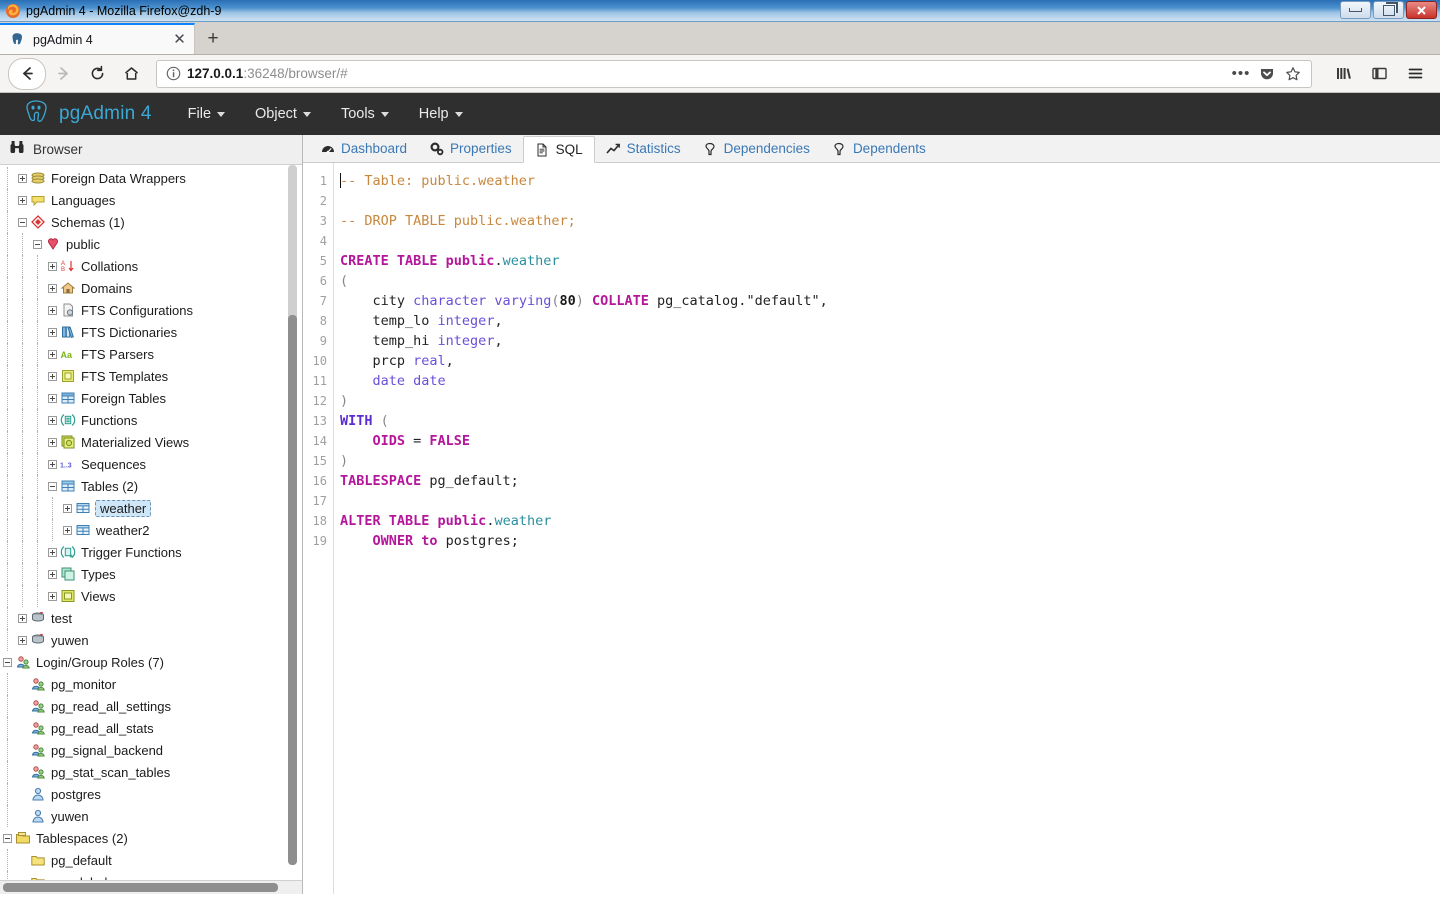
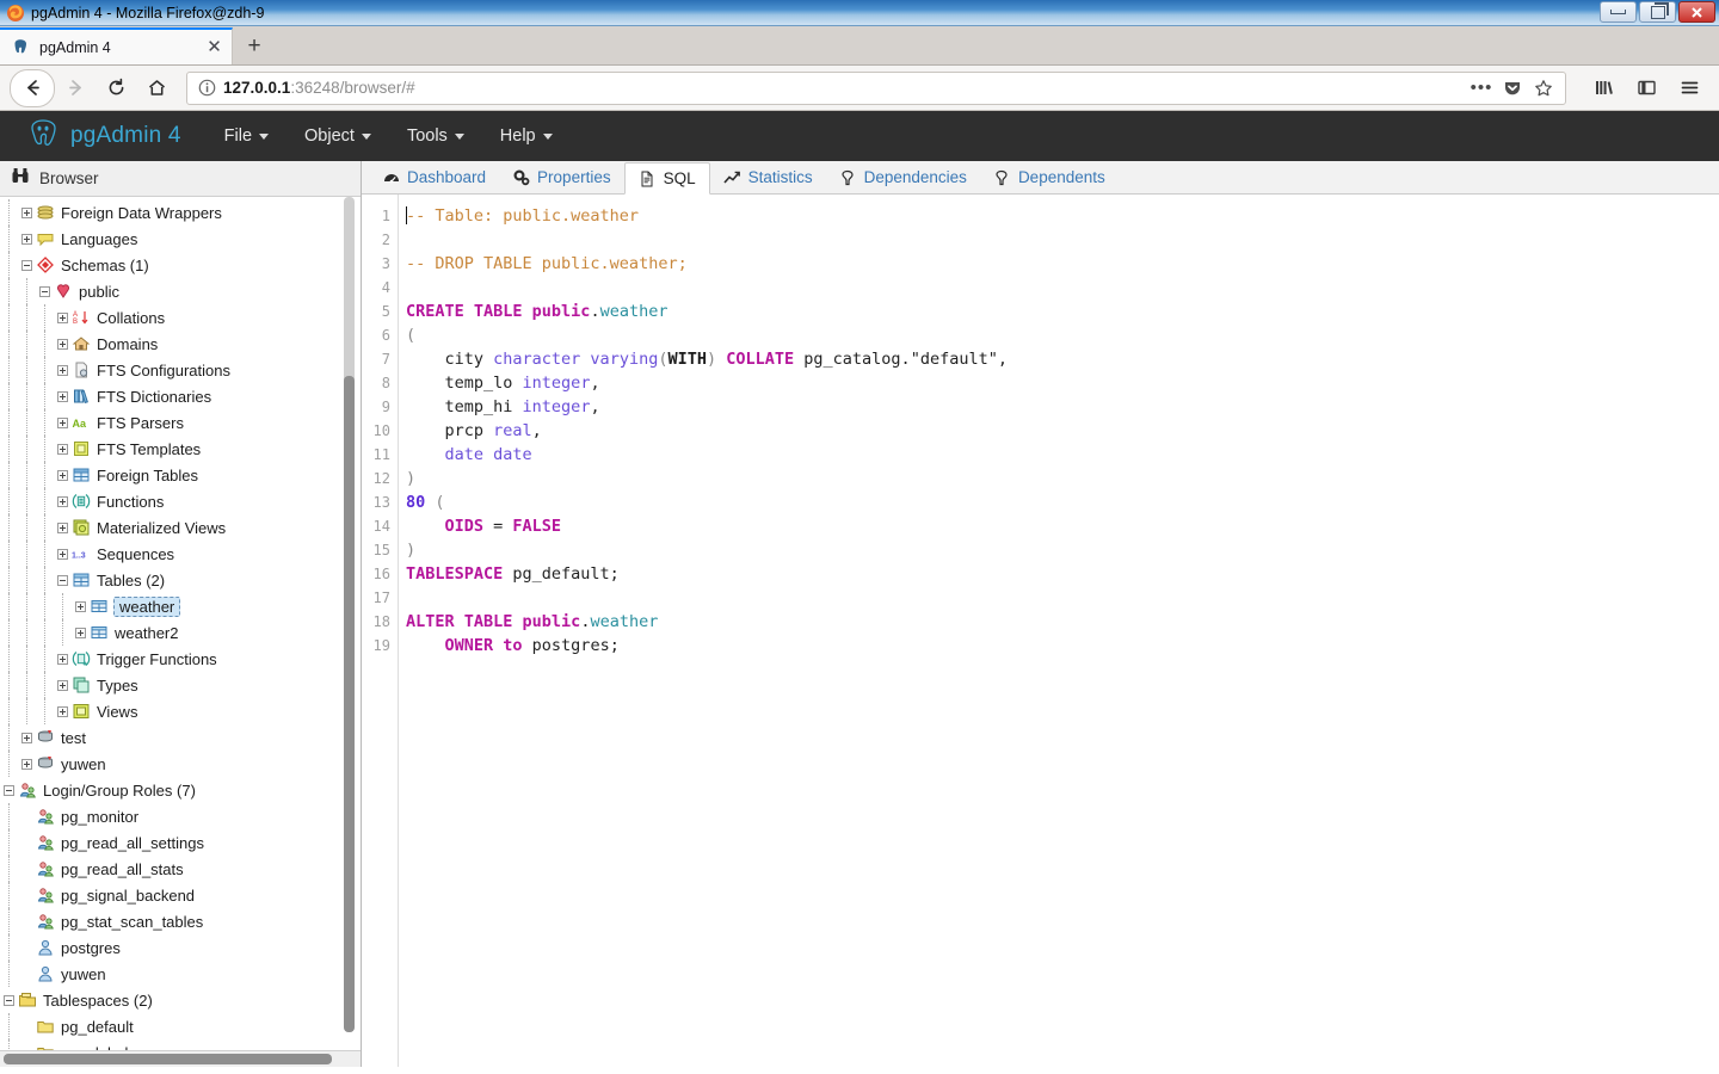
  pgAdmin 4 - Mozilla Firefox@zdh-9
  pgAdmin 4
  ✕
  +
  127.0.0.1:36248/browser/#
  •••
  pgAdmin 4
  File
  Object
  Tools
  Help
  Browser
  Foreign Data Wrappers
  Languages
  Schemas (1)
  public
  Collations
  Domains
  FTS Configurations
  FTS Dictionaries
  Aa
  FTS Parsers
  FTS Templates
  Foreign Tables
  Functions
  Materialized Views
  Sequences
  Tables (2)
  weather
  weather2
  Trigger Functions
  Types
  Views
  test
  yuwen
  Login/Group Roles (7)
  pg_monitor
  pg_read_all_settings
  pg_read_all_stats
  pg_signal_backend
  pg_stat_scan_tables
  postgres
  yuwen
  Tablespaces (2)
  pg_default
  Dashboard
  Properties
  SQL
  Statistics
  Dependencies
  Dependents
  1
  2
  3
  4
  5
  6
  7
  8
  9
  10
  11
  12
  13
  14
  15
  16
  17
  18
  19
  -- Table: public.weather
  -- DROP TABLE public.weather;
  CREATE TABLE public.weather
  (
- city character varying(80) COLLATE pg_catalog."default",
+ city character varying(WITH) COLLATE pg_catalog."default",
  temp_lo integer,
  temp_hi integer,
  prcp real,
  date date
  )
- WITH (
+ 80 (
  OIDS = FALSE
  )
  TABLESPACE pg_default;
  ALTER TABLE public.weather
  OWNER to postgres;
